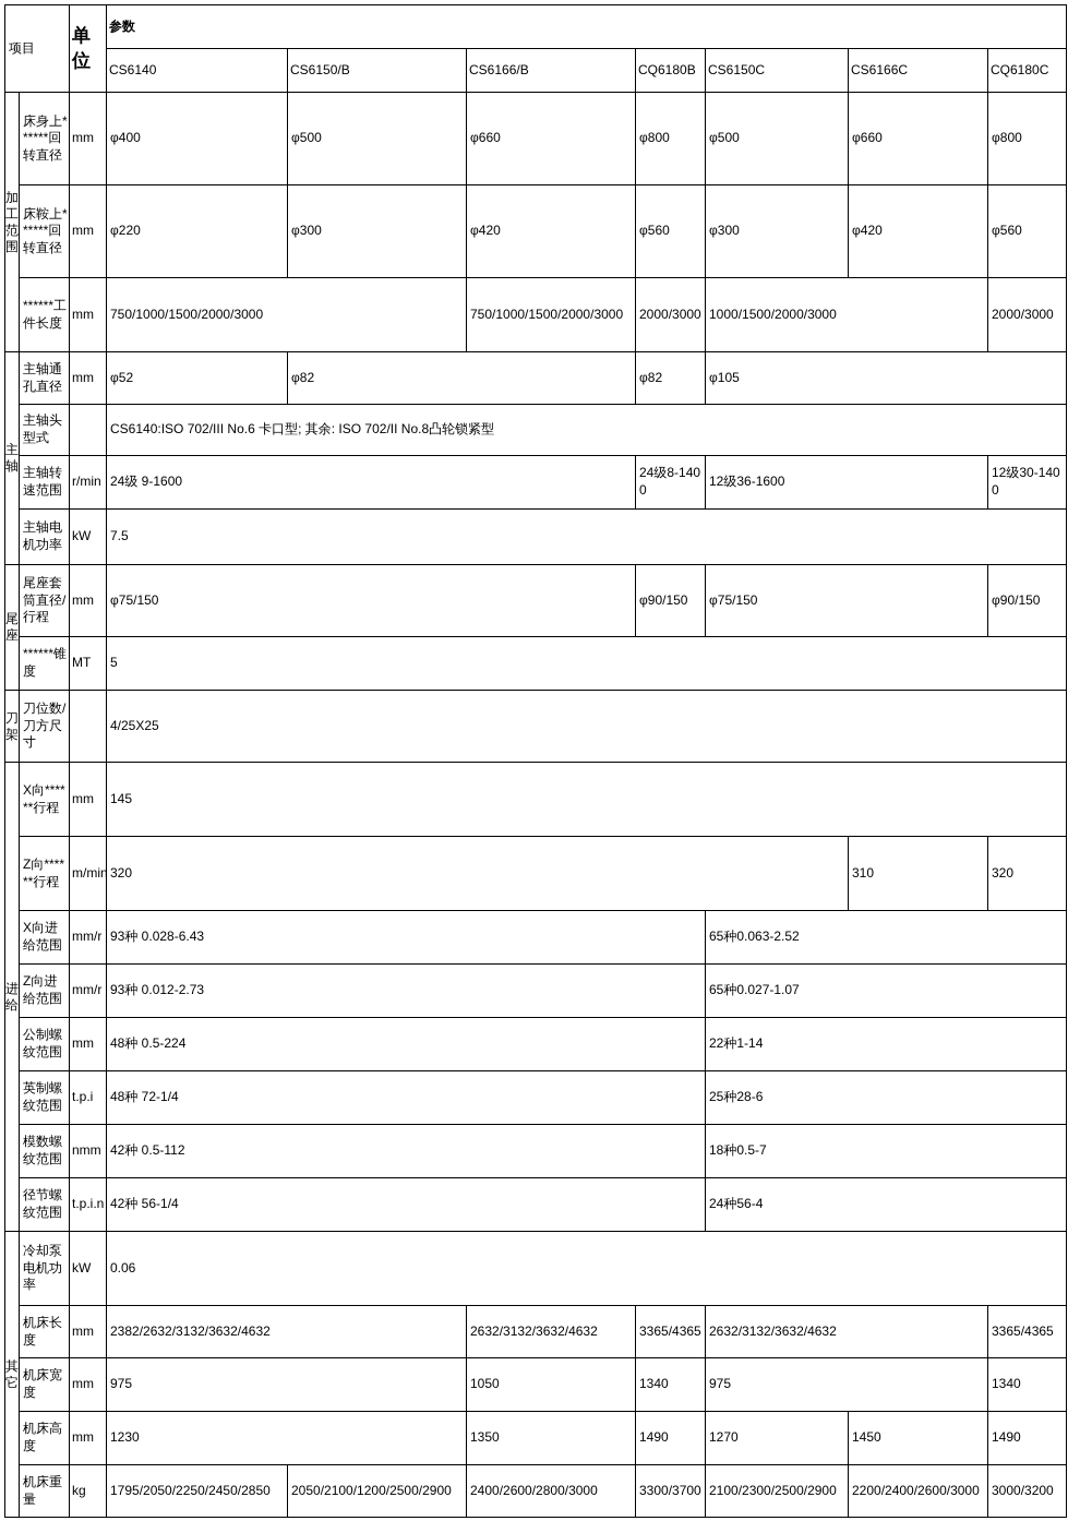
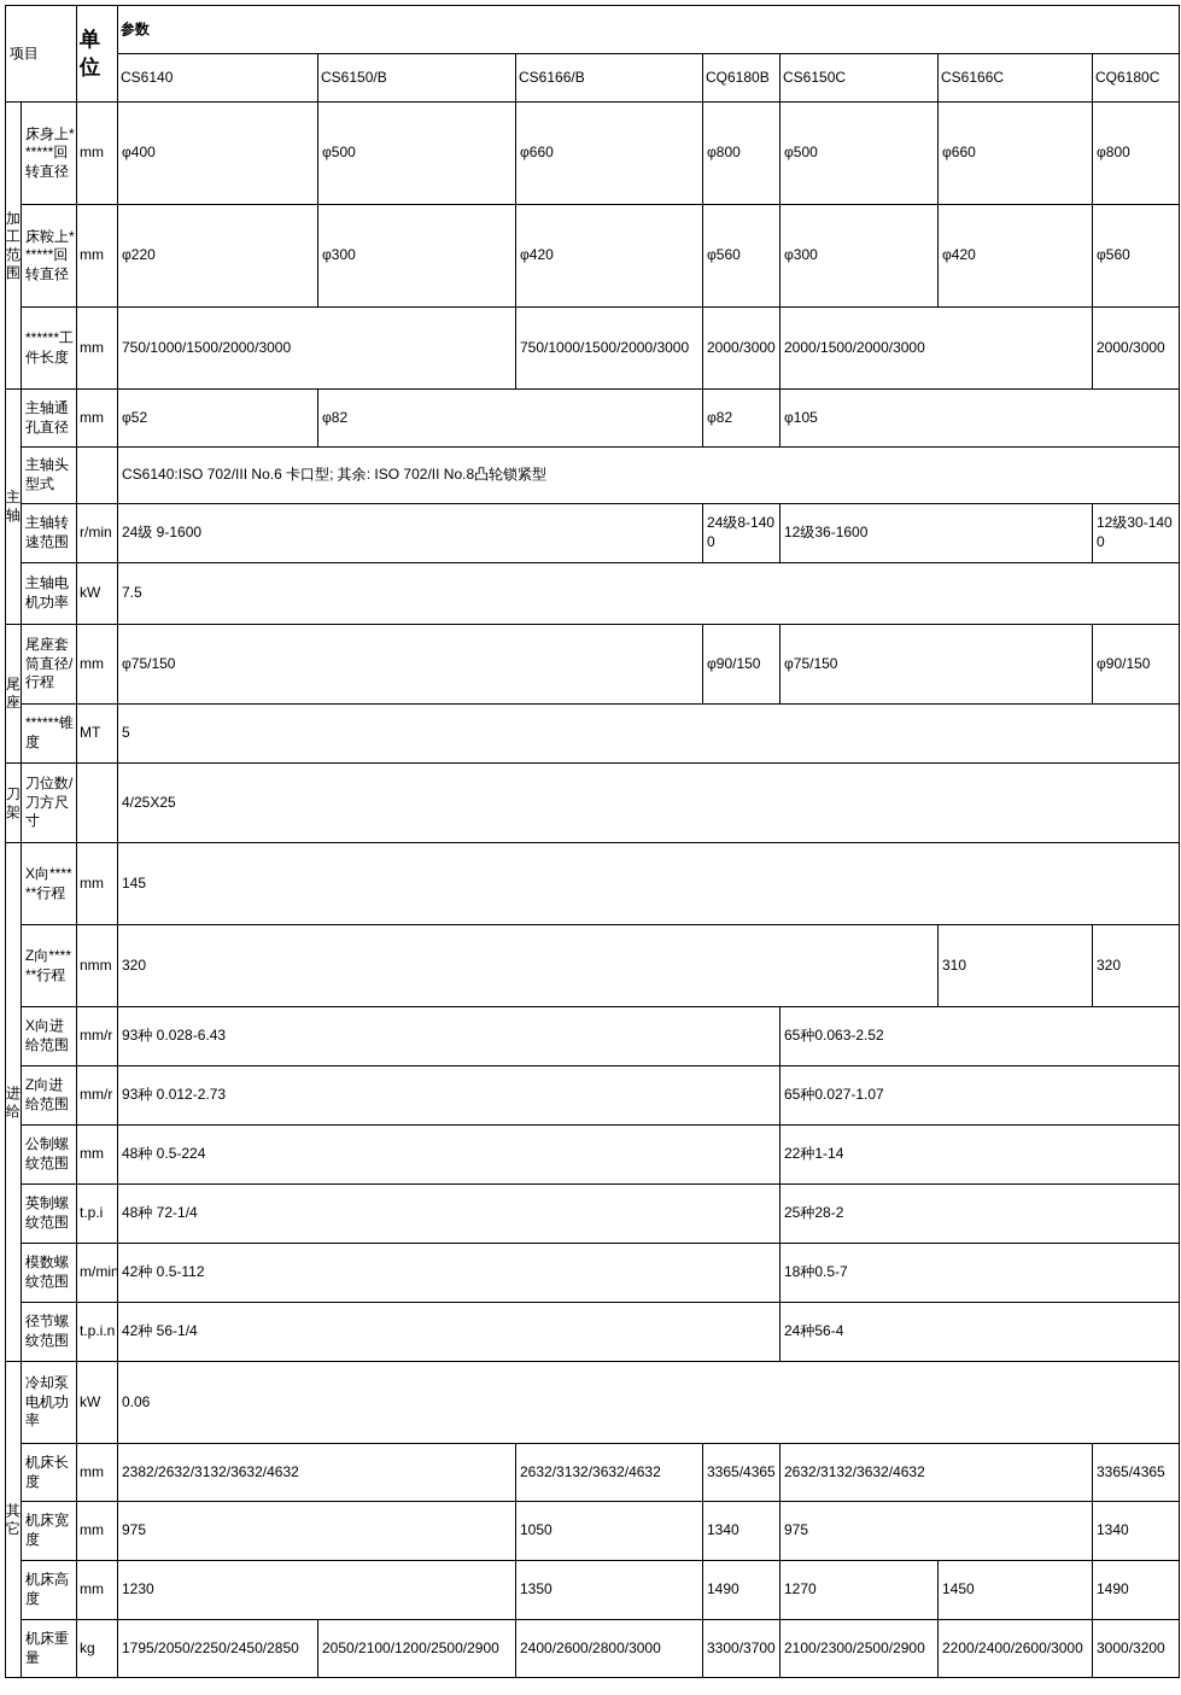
  项目	单位	参数
  CS6140	CS6150/B	CS6166/B	CQ6180B	CS6150C	CS6166C	CQ6180C
  加工范围	床身上******回转直径	mm	φ400	φ500	φ660	φ800	φ500	φ660	φ800
  床鞍上******回转直径	mm	φ220	φ300	φ420	φ560	φ300	φ420	φ560
- ******工件长度	mm	750/1000/1500/2000/3000	750/1000/1500/2000/3000	2000/3000	1000/1500/2000/3000	2000/3000
+ ******工件长度	mm	750/1000/1500/2000/3000	750/1000/1500/2000/3000	2000/3000	2000/1500/2000/3000	2000/3000
  主轴	主轴通孔直径	mm	φ52	φ82	φ82	φ105
  主轴头型式		CS6140:ISO 702/III No.6 卡口型; 其余: ISO 702/II No.8凸轮锁紧型
  主轴转速范围	r/min	24级 9-1600	24级8-1400	12级36-1600	12级30-1400
  主轴电机功率	kW	7.5
  尾座	尾座套筒直径/行程	mm	φ75/150	φ90/150	φ75/150	φ90/150
  ******锥度	MT	5
  刀架	刀位数/刀方尺寸		4/25X25
  进给	X向******行程	mm	145
- Z向******行程	m/min	320	310	320
+ Z向******行程	nmm	320	310	320
  X向进给范围	mm/r	93种 0.028-6.43	65种0.063-2.52
  Z向进给范围	mm/r	93种 0.012-2.73	65种0.027-1.07
  公制螺纹范围	mm	48种 0.5-224	22种1-14
- 英制螺纹范围	t.p.i	48种 72-1/4	25种28-6
+ 英制螺纹范围	t.p.i	48种 72-1/4	25种28-2
- 模数螺纹范围	nmm	42种 0.5-112	18种0.5-7
+ 模数螺纹范围	m/min	42种 0.5-112	18种0.5-7
  径节螺纹范围	t.p.i.n	42种 56-1/4	24种56-4
  其它	冷却泵电机功率	kW	0.06
  机床长度	mm	2382/2632/3132/3632/4632	2632/3132/3632/4632	3365/4365	2632/3132/3632/4632	3365/4365
  机床宽度	mm	975	1050	1340	975	1340
  机床高度	mm	1230	1350	1490	1270	1450	1490
  机床重量	kg	1795/2050/2250/2450/2850	2050/2100/1200/2500/2900	2400/2600/2800/3000	3300/3700	2100/2300/2500/2900	2200/2400/2600/3000	3000/3200
